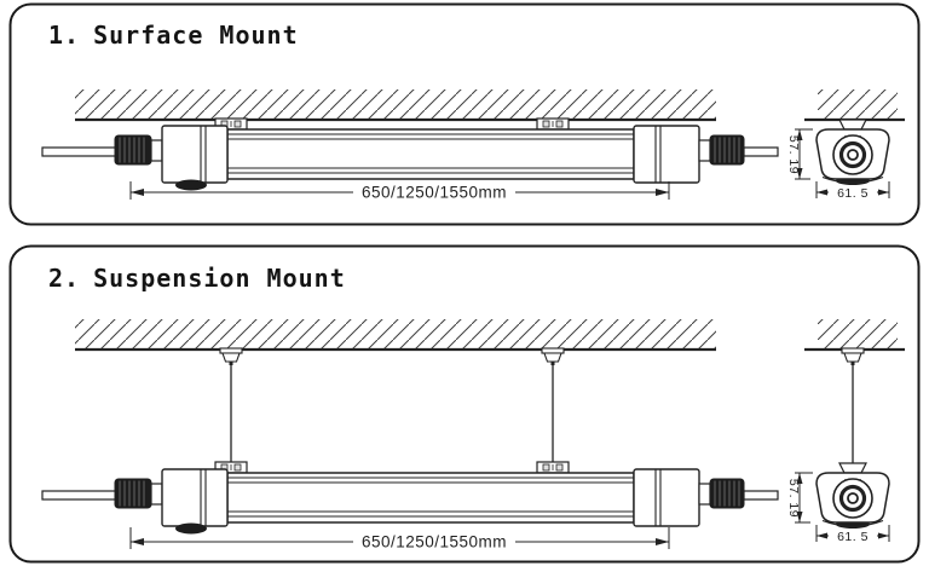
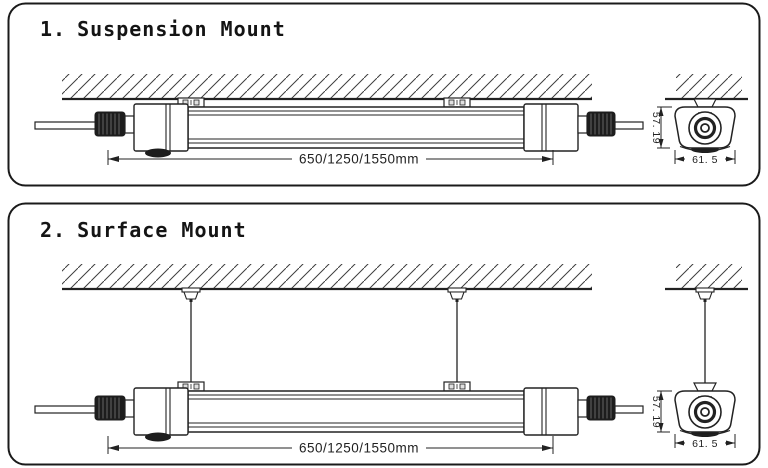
  650/1250/1550mm
  650/1250/1550mm
  1.
- Surface Mount
+ Suspension Mount
  2.
- Suspension Mount
+ Surface Mount
